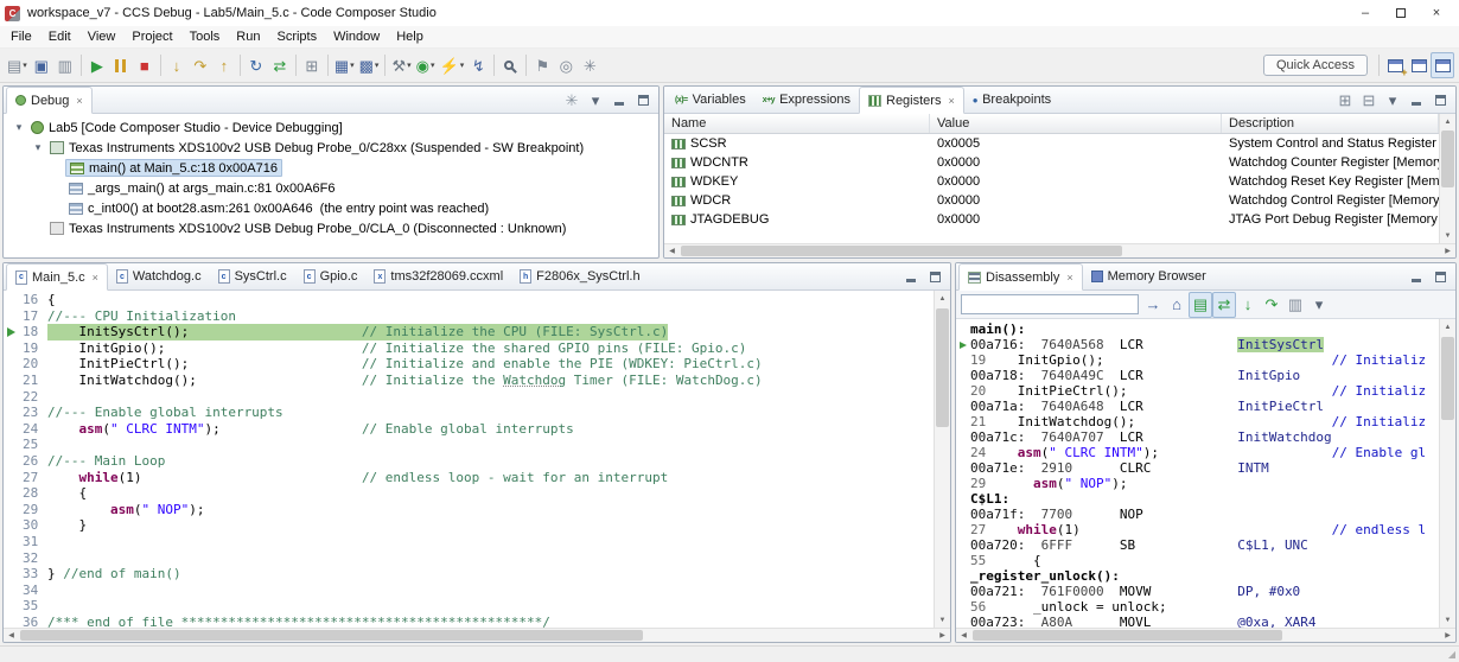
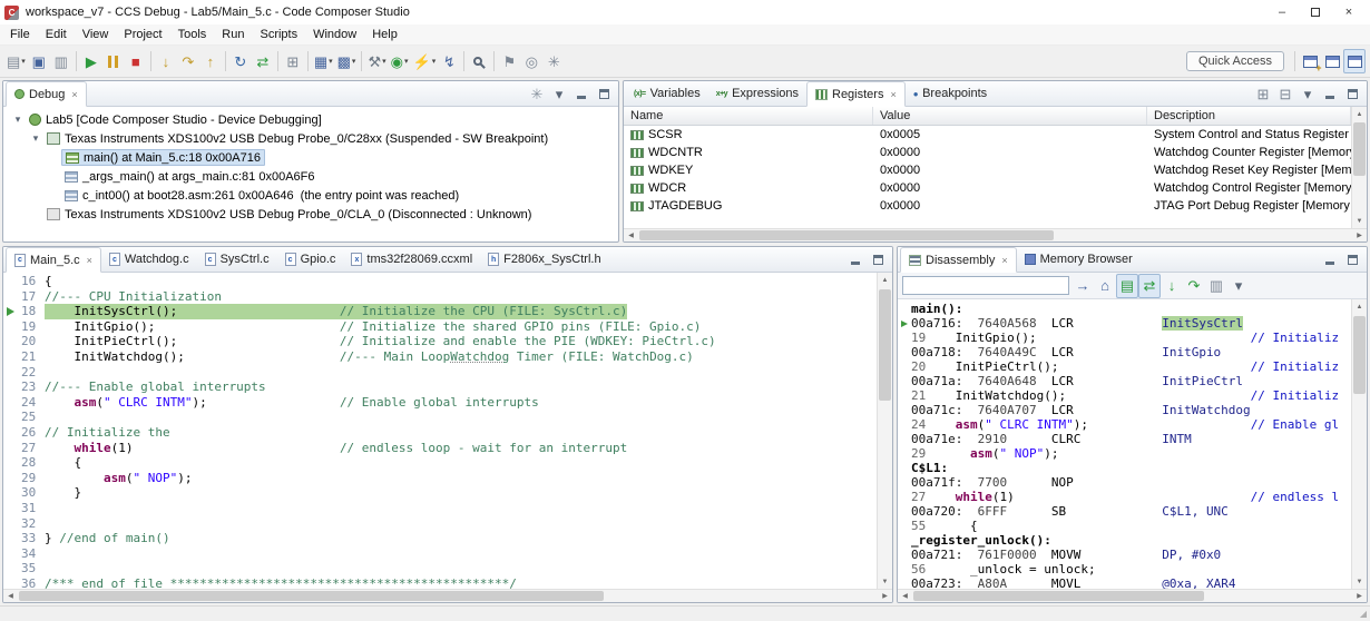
  C
  workspace_v7 - CCS Debug - Lab5/Main_5.c - Code Composer Studio
  –
  ×
  File
  Edit
  View
  Project
  Tools
  Run
  Scripts
  Window
  Help
  ▤
  ▣
  ▥
  ▶
  ■
  ↓
  ↷
  ↑
  ↻
  ⇄
  ⊞
  ▦
  ▩
  ⚒
  ◉
  ⚡
  ↯
  ⚑
  ◎
  ✳
  Quick Access
  +
  Debug
  ×
  ✳
  ▾
  ▾
  Lab5 [Code Composer Studio - Device Debugging]
  ▾
  Texas Instruments XDS100v2 USB Debug Probe_0/C28xx (Suspended - SW Breakpoint)
  main() at Main_5.c:18 0x00A716
  _args_main() at args_main.c:81 0x00A6F6
  c_int00() at boot28.asm:261 0x00A646 (the entry point was reached)
  Texas Instruments XDS100v2 USB Debug Probe_0/CLA_0 (Disconnected : Unknown)
  Variables
  Expressions
  Registers
  ×
  ●
  Breakpoints
  ⊞
  ⊟
  ▾
  Name
  Value
  Description
  SCSR
  0x0005
  System Control and Status Register
  WDCNTR
  0x0000
  Watchdog Counter Register [Memor
  WDKEY
  0x0000
  Watchdog Reset Key Register [Mem
  WDCR
  0x0000
  Watchdog Control Register [Memory
  JTAGDEBUG
  0x0000
  JTAG Port Debug Register [Memory
  Main_5.c
  ×
  Watchdog.c
  SysCtrl.c
  Gpio.c
  tms32f28069.ccxml
  F2806x_SysCtrl.h
  16
  {
  17
  //--- CPU Initialization
  18
  InitSysCtrl(); // Initialize the CPU (FILE: SysCtrl.c)
  19
  InitGpio(); // Initialize the shared GPIO pins (FILE: Gpio.c)
  20
  InitPieCtrl(); // Initialize and enable the PIE (WDKEY: PieCtrl.c)
  21
- InitWatchdog(); // Initialize the Watchdog Timer (FILE: WatchDog.c)
+ InitWatchdog(); //--- Main LoopWatchdog Timer (FILE: WatchDog.c)
  22
  23
  //--- Enable global interrupts
  24
  asm(" CLRC INTM"); // Enable global interrupts
  25
  26
- //--- Main Loop
+ // Initialize the
  27
  while(1) // endless loop - wait for an interrupt
  28
  {
  29
  asm(" NOP");
  30
  }
  31
  32
  33
  } //end of main()
  34
  35
  36
  /*** end of file **********************************************/
  Disassembly
  ×
  Memory Browser
  →
  ⌂
  ▤
  ⇄
  ↓
  ↷
  ▥
  ▾
  main():
  00a716: 7640A568 LCR InitSysCtrl
  19 InitGpio(); // Initializ
  00a718: 7640A49C LCR InitGpio
  20 InitPieCtrl(); // Initializ
  00a71a: 7640A648 LCR InitPieCtrl
  21 InitWatchdog(); // Initializ
  00a71c: 7640A707 LCR InitWatchdog
  24 asm(" CLRC INTM"); // Enable gl
  00a71e: 2910 CLRC INTM
  29 asm(" NOP");
  C$L1:
  00a71f: 7700 NOP
  27 while(1) // endless l
  00a720: 6FFF SB C$L1, UNC
  55 {
  _register_unlock():
  00a721: 761F0000 MOVW DP, #0x0
  56 _unlock = unlock;
  00a723: A80A MOVL @0xa, XAR4
  ◢
